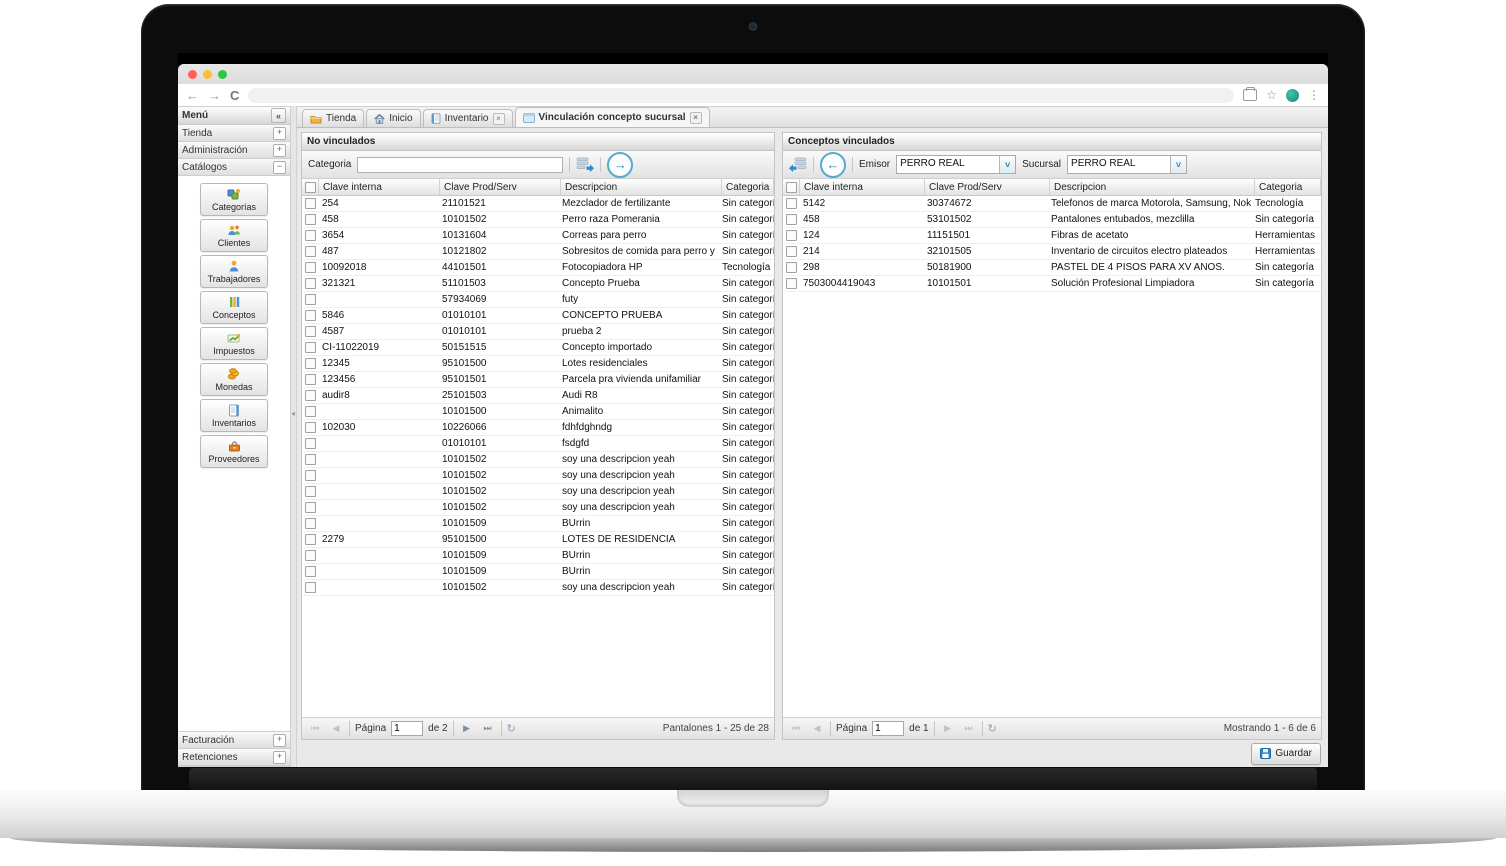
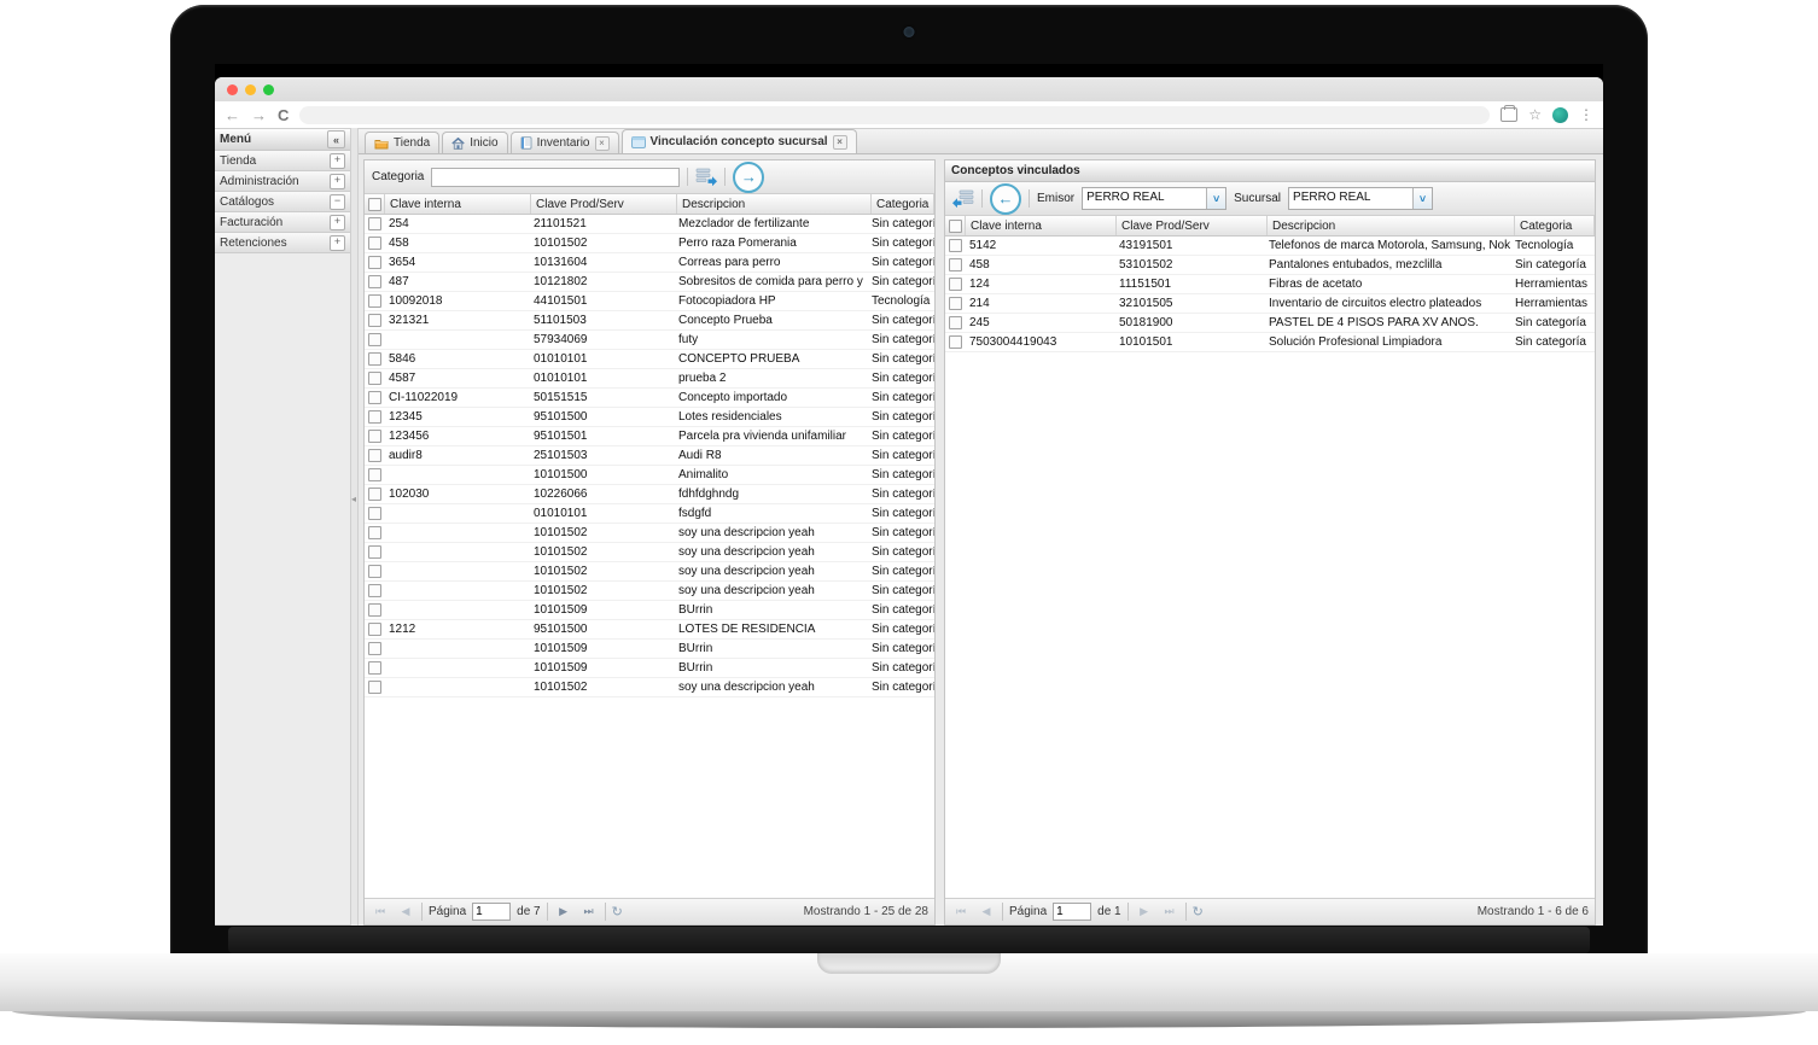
  ←
  →
  C
  ☆
  ⋮
  Menú
  «
  Tienda
  +
  Administración
  +
  Catálogos
  −
- Categorías
- Clientes
- Trabajadores
- Conceptos
- Impuestos
- Monedas
- Inventarios
- Proveedores
  Facturación
  +
  Retenciones
  +
  ◂
  Tienda
  Inicio
  Inventario
  ×
  Vinculación concepto sucursal
  ×
- No vinculados
  Categoria
  →
  Clave interna
  Clave Prod/Serv
  Descripcion
  Categoria
  254
  21101521
  Mezclador de fertilizante
  Sin categorí
  458
  10101502
  Perro raza Pomerania
  Sin categorí
  3654
  10131604
  Correas para perro
  Sin categorí
  487
  10121802
  Sobresitos de comida para perro y
  Sin categorí
  10092018
  44101501
  Fotocopiadora HP
  Tecnología
  321321
  51101503
  Concepto Prueba
  Sin categorí
  57934069
  futy
  Sin categorí
  5846
  01010101
  CONCEPTO PRUEBA
  Sin categorí
  4587
  01010101
  prueba 2
  Sin categorí
  CI-11022019
  50151515
  Concepto importado
  Sin categorí
  12345
  95101500
  Lotes residenciales
  Sin categorí
  123456
  95101501
  Parcela pra vivienda unifamiliar
  Sin categorí
  audir8
  25101503
  Audi R8
  Sin categorí
  10101500
  Animalito
  Sin categorí
  102030
  10226066
  fdhfdghndg
  Sin categorí
  01010101
  fsdgfd
  Sin categorí
  10101502
  soy una descripcion yeah
  Sin categorí
  10101502
  soy una descripcion yeah
  Sin categorí
  10101502
  soy una descripcion yeah
  Sin categorí
  10101502
  soy una descripcion yeah
  Sin categorí
  10101509
  BUrrin
  Sin categorí
- 2279
+ 1212
  95101500
  LOTES DE RESIDENCIA
  Sin categorí
  10101509
  BUrrin
  Sin categorí
  10101509
  BUrrin
  Sin categorí
  10101502
  soy una descripcion yeah
  Sin categorí
  ⏮
  ◀
  Página
  1
- de 2
+ de 7
  ▶
  ⏭
  ↻
- Pantalones 1 - 25 de 28
+ Mostrando 1 - 25 de 28
  Conceptos vinculados
  ←
  Emisor
  PERRO REAL
  ˅
  Sucursal
  PERRO REAL
  ˅
  Clave interna
  Clave Prod/Serv
  Descripcion
  Categoria
  5142
- 30374672
+ 43191501
  Telefonos de marca Motorola, Samsung, Nok
  Tecnología
  458
  53101502
  Pantalones entubados, mezclilla
  Sin categoría
  124
  11151501
  Fibras de acetato
  Herramientas
  214
  32101505
  Inventario de circuitos electro plateados
  Herramientas
- 298
+ 245
  50181900
  PASTEL DE 4 PISOS PARA XV ANOS.
  Sin categoría
  7503004419043
  10101501
  Solución Profesional Limpiadora
  Sin categoría
  ⏮
  ◀
  Página
  1
  de 1
  ▶
  ⏭
  ↻
  Mostrando 1 - 6 de 6
- Guardar
